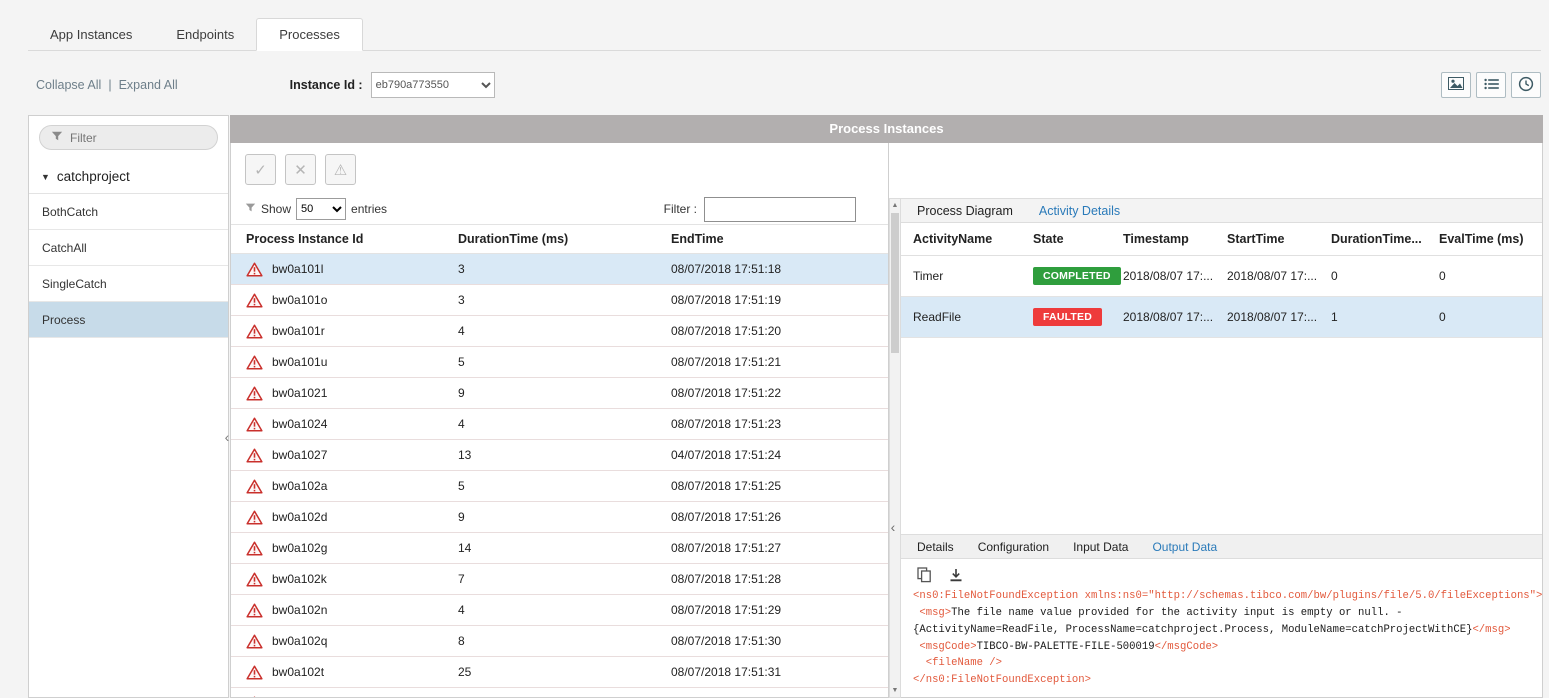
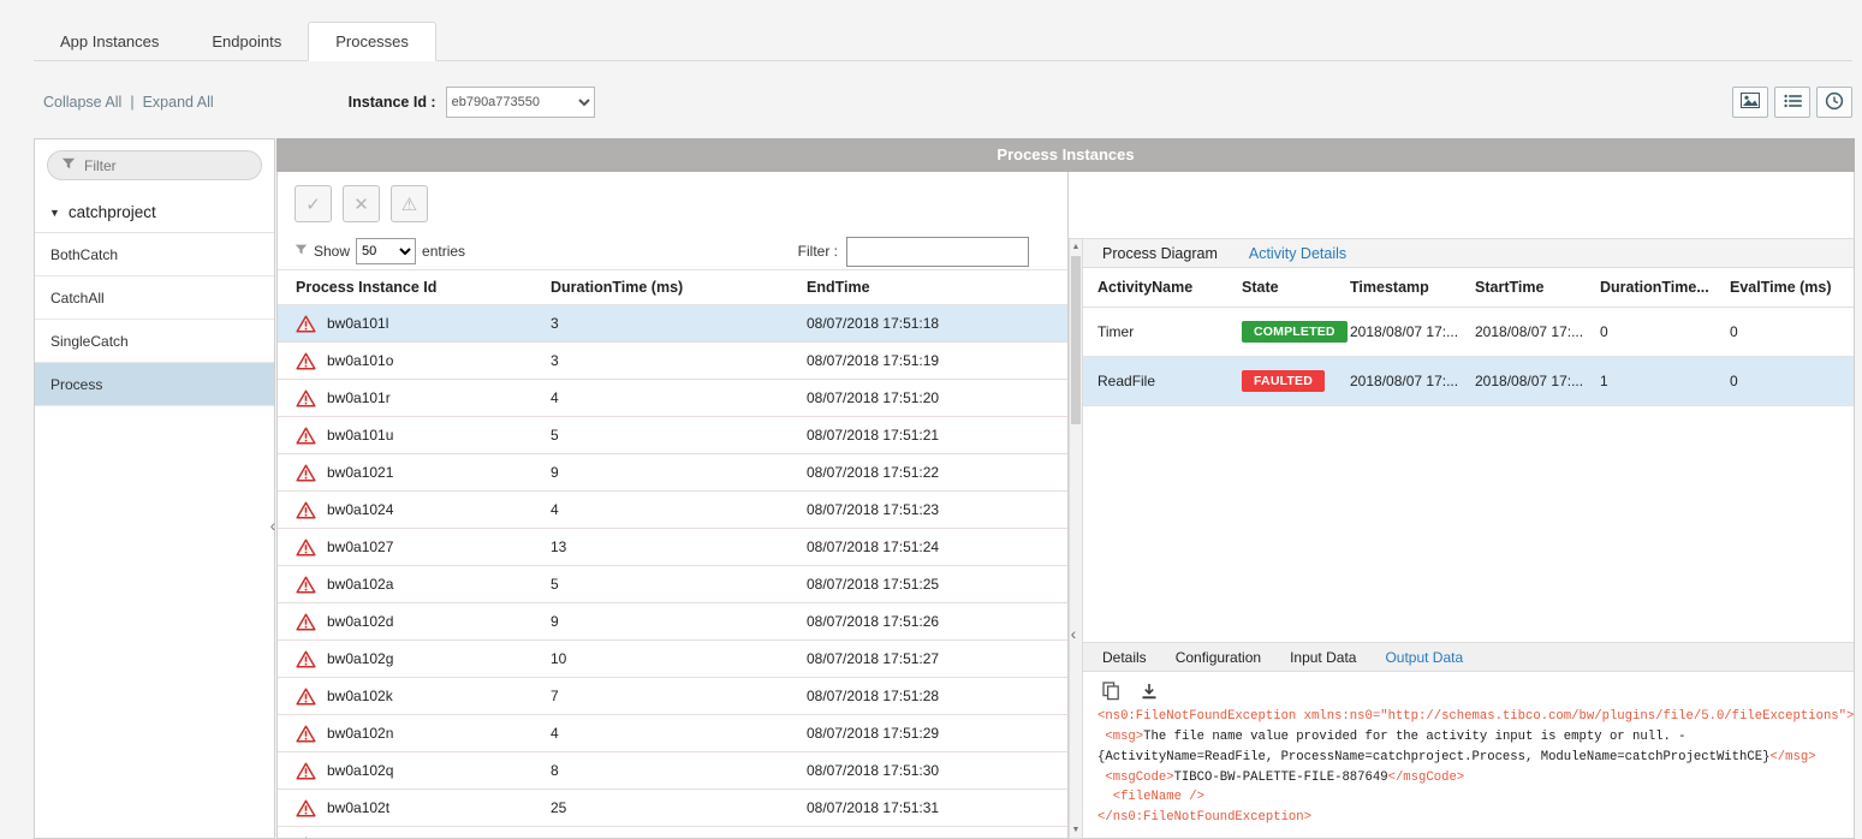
  App Instances
  Endpoints
  Processes
  Collapse All
  |
  Expand All
  Instance Id :
  eb790a773550
  Filter
  ▼
  catchproject
  BothCatch
  CatchAll
  SingleCatch
  Process
  ‹
  Process Instances
  ✓
  ✕
  ⚠
  Show
  50
  entries
  Filter :
  Process Instance Id
  DurationTime (ms)
  EndTime
  bw0a101l
  3
  08/07/2018 17:51:18
  bw0a101o
  3
  08/07/2018 17:51:19
  bw0a101r
  4
  08/07/2018 17:51:20
  bw0a101u
  5
  08/07/2018 17:51:21
  bw0a1021
  9
  08/07/2018 17:51:22
  bw0a1024
  4
  08/07/2018 17:51:23
  bw0a1027
  13
- 04/07/2018 17:51:24
+ 08/07/2018 17:51:24
  bw0a102a
  5
  08/07/2018 17:51:25
  bw0a102d
  9
  08/07/2018 17:51:26
  bw0a102g
- 14
+ 10
  08/07/2018 17:51:27
  bw0a102k
  7
  08/07/2018 17:51:28
  bw0a102n
  4
  08/07/2018 17:51:29
  bw0a102q
  8
  08/07/2018 17:51:30
  bw0a102t
  25
  08/07/2018 17:51:31
  ‹
  Process Diagram
  Activity Details
  ActivityName
  State
  Timestamp
  StartTime
  DurationTime...
  EvalTime (ms)
  Timer
  COMPLETED
  2018/08/07 17:...
  2018/08/07 17:...
  0
  0
  ReadFile
  FAULTED
  2018/08/07 17:...
  2018/08/07 17:...
  1
  0
  Details
  Configuration
  Input Data
  Output Data
  <ns0:FileNotFoundException xmlns:ns0="http://schemas.tibco.com/bw/plugins/file/5.0/fileExceptions">
  <msg>The file name value provided for the activity input is empty or null. -
  {ActivityName=ReadFile, ProcessName=catchproject.Process, ModuleName=catchProjectWithCE}</msg>
- <msgCode>TIBCO-BW-PALETTE-FILE-500019</msgCode>
+ <msgCode>TIBCO-BW-PALETTE-FILE-887649</msgCode>
  <fileName />
  </ns0:FileNotFoundException>
